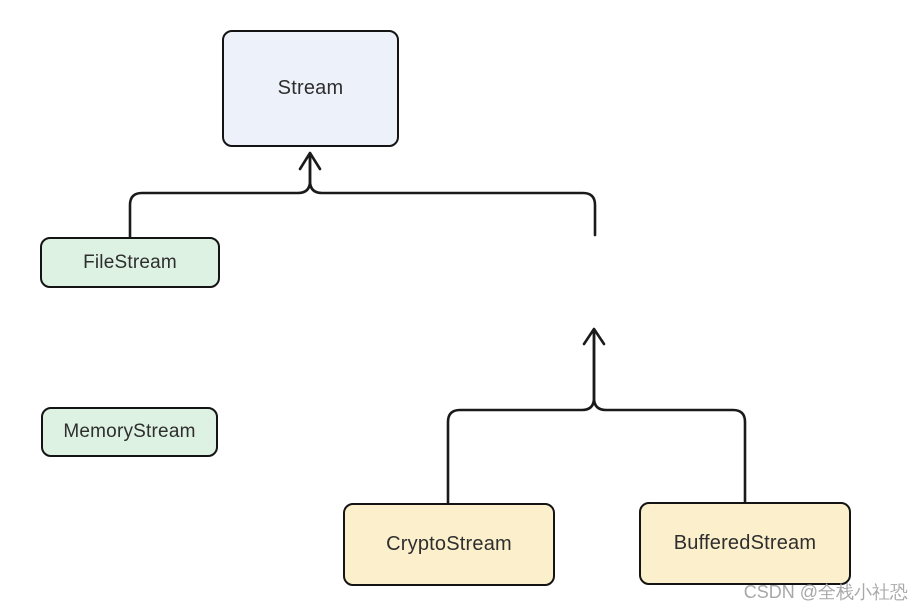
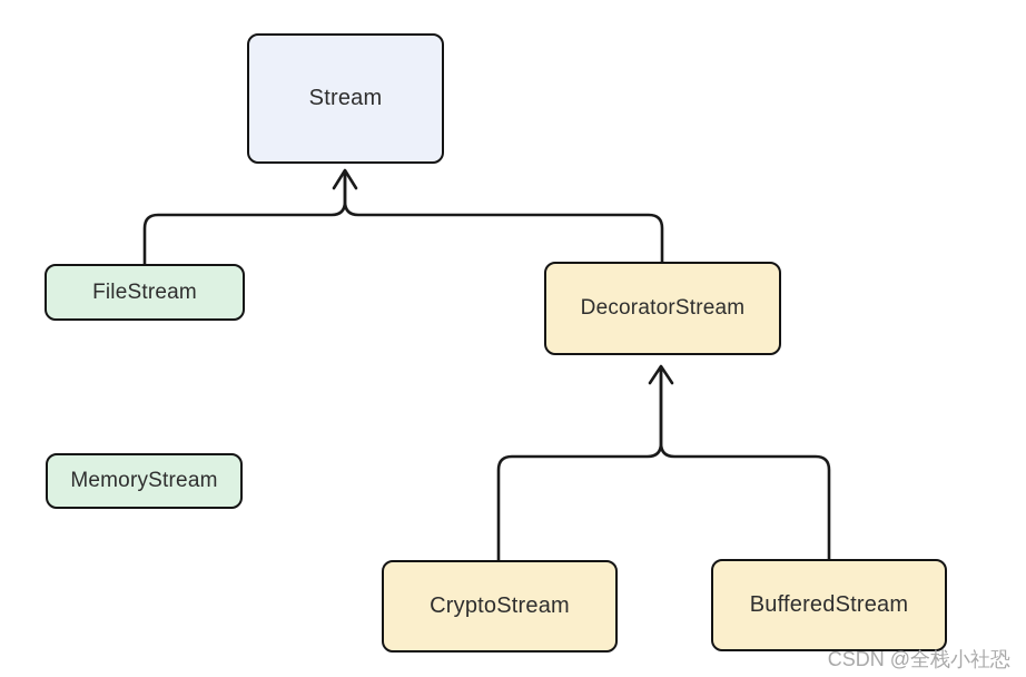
  Stream
  FileStream
  MemoryStream
+ DecoratorStream
  CryptoStream
  BufferedStream
  CSDN @全栈小社恐
